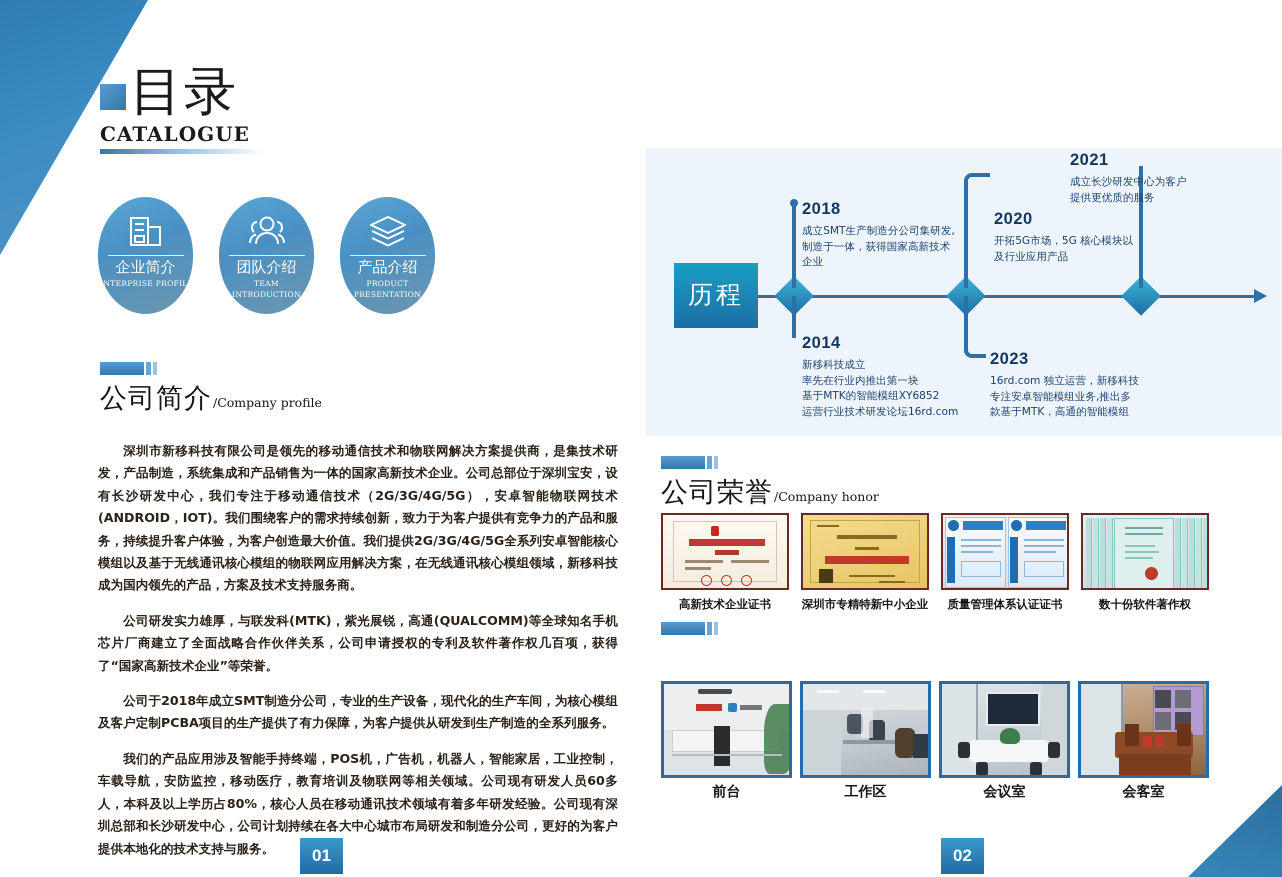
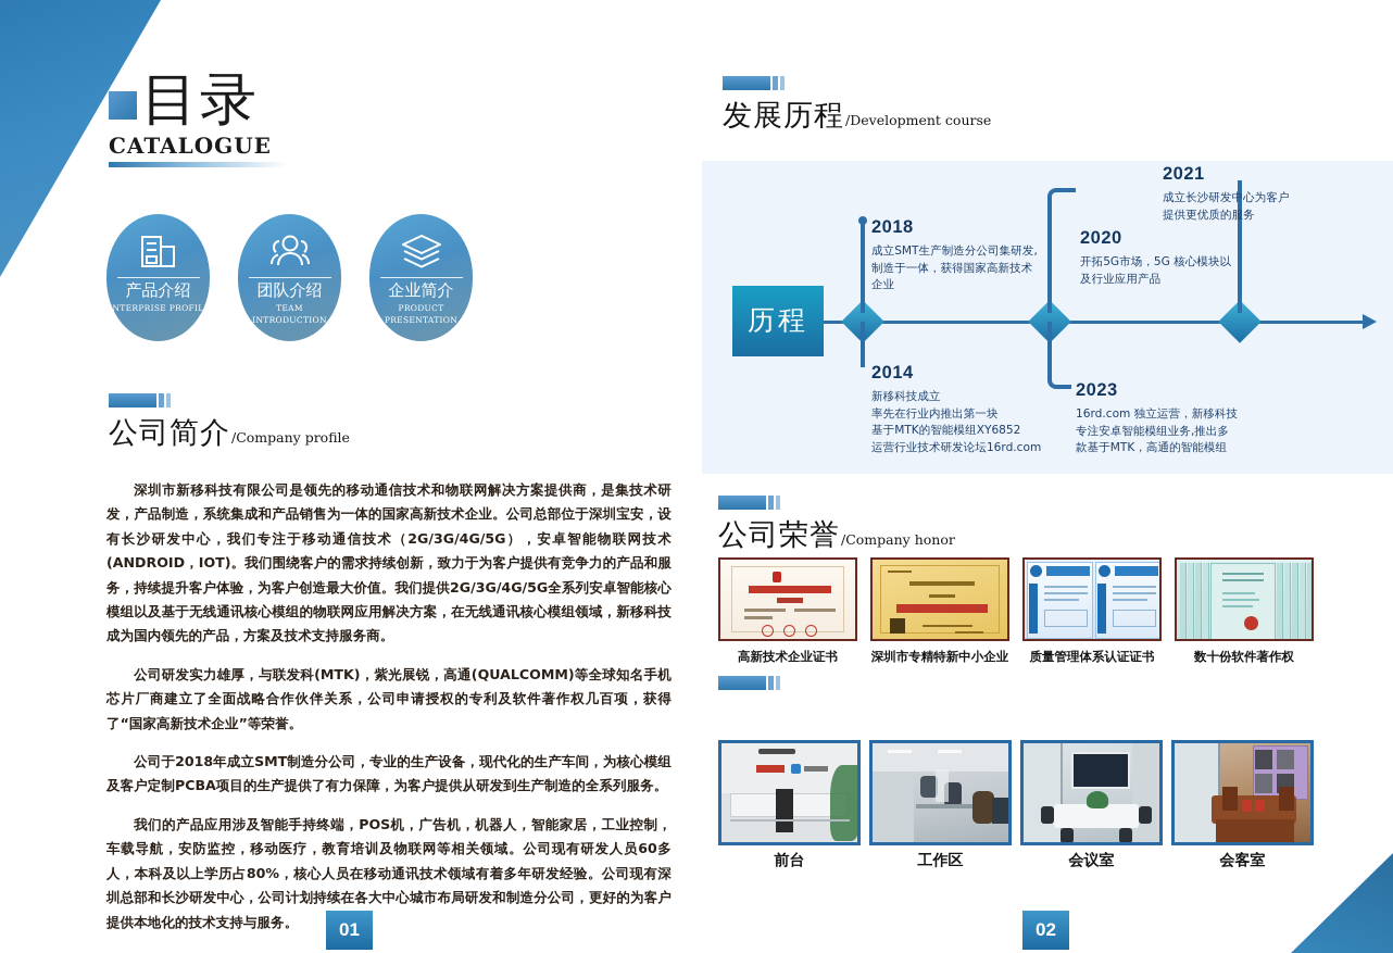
  目录
  CATALOGUE
- 企业简介
+ 产品介绍
  NTERPRISE PROFIL
  团队介绍
  TEAM
  INTRODUCTION
- 产品介绍
+ 企业简介
  PRODUCT
  PRESENTATION
  公司简介
  /Company profile
  深圳市新移科技有限公司是领先的移动通信技术和物联网解决方案提供商，是集技术研发，产品制造，系统集成和产品销售为一体的国家高新技术企业。公司总部位于深圳宝安，设有长沙研发中心，我们专注于移动通信技术（2G/3G/4G/5G），安卓智能物联网技术(ANDROID，IOT)。我们围绕客户的需求持续创新，致力于为客户提供有竞争力的产品和服务，持续提升客户体验，为客户创造最大价值。我们提供2G/3G/4G/5G全系列安卓智能核心模组以及基于无线通讯核心模组的物联网应用解决方案，在无线通讯核心模组领域，新移科技成为国内领先的产品，方案及技术支持服务商。
  公司研发实力雄厚，与联发科(MTK)，紫光展锐，高通(QUALCOMM)等全球知名手机芯片厂商建立了全面战略合作伙伴关系，公司申请授权的专利及软件著作权几百项，获得了“国家高新技术企业”等荣誉。
  公司于2018年成立SMT制造分公司，专业的生产设备，现代化的生产车间，为核心模组及客户定制PCBA项目的生产提供了有力保障，为客户提供从研发到生产制造的全系列服务。
  我们的产品应用涉及智能手持终端，POS机，广告机，机器人，智能家居，工业控制，车载导航，安防监控，移动医疗，教育培训及物联网等相关领域。公司现有研发人员60多人，本科及以上学历占80%，核心人员在移动通讯技术领域有着多年研发经验。公司现有深圳总部和长沙研发中心，公司计划持续在各大中心城市布局研发和制造分公司，更好的为客户提供本地化的技术支持与服务。
  01
+ 发展历程
+ /Development course
  历程
  2018
  成立SMT生产制造分公司集研发,
  制造于一体，获得国家高新技术
  企业
  2014
  新移科技成立
  率先在行业内推出第一块
  基于MTK的智能模组XY6852
  运营行业技术研发论坛16rd.com
  2020
  开拓5G市场，5G 核心模块以
  及行业应用产品
  2023
  16rd.com 独立运营，新移科技
  专注安卓智能模组业务,推出多
  款基于MTK，高通的智能模组
  2021
  成立长沙研发中心为客户
  提供更优质的服务
  公司荣誉
  /Company honor
  高新技术企业证书
  深圳市专精特新中小企业
  质量管理体系认证证书
  数十份软件著作权
  前台
  工作区
  会议室
  会客室
  02
